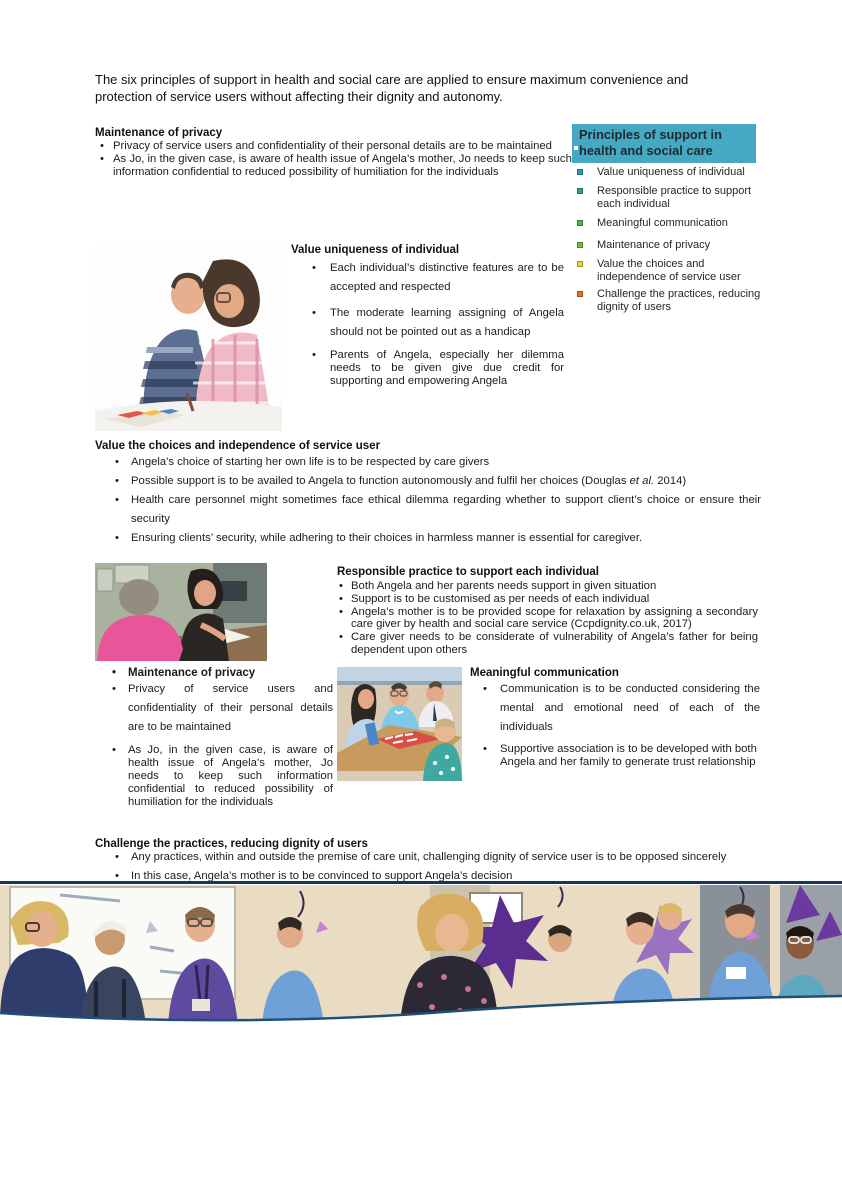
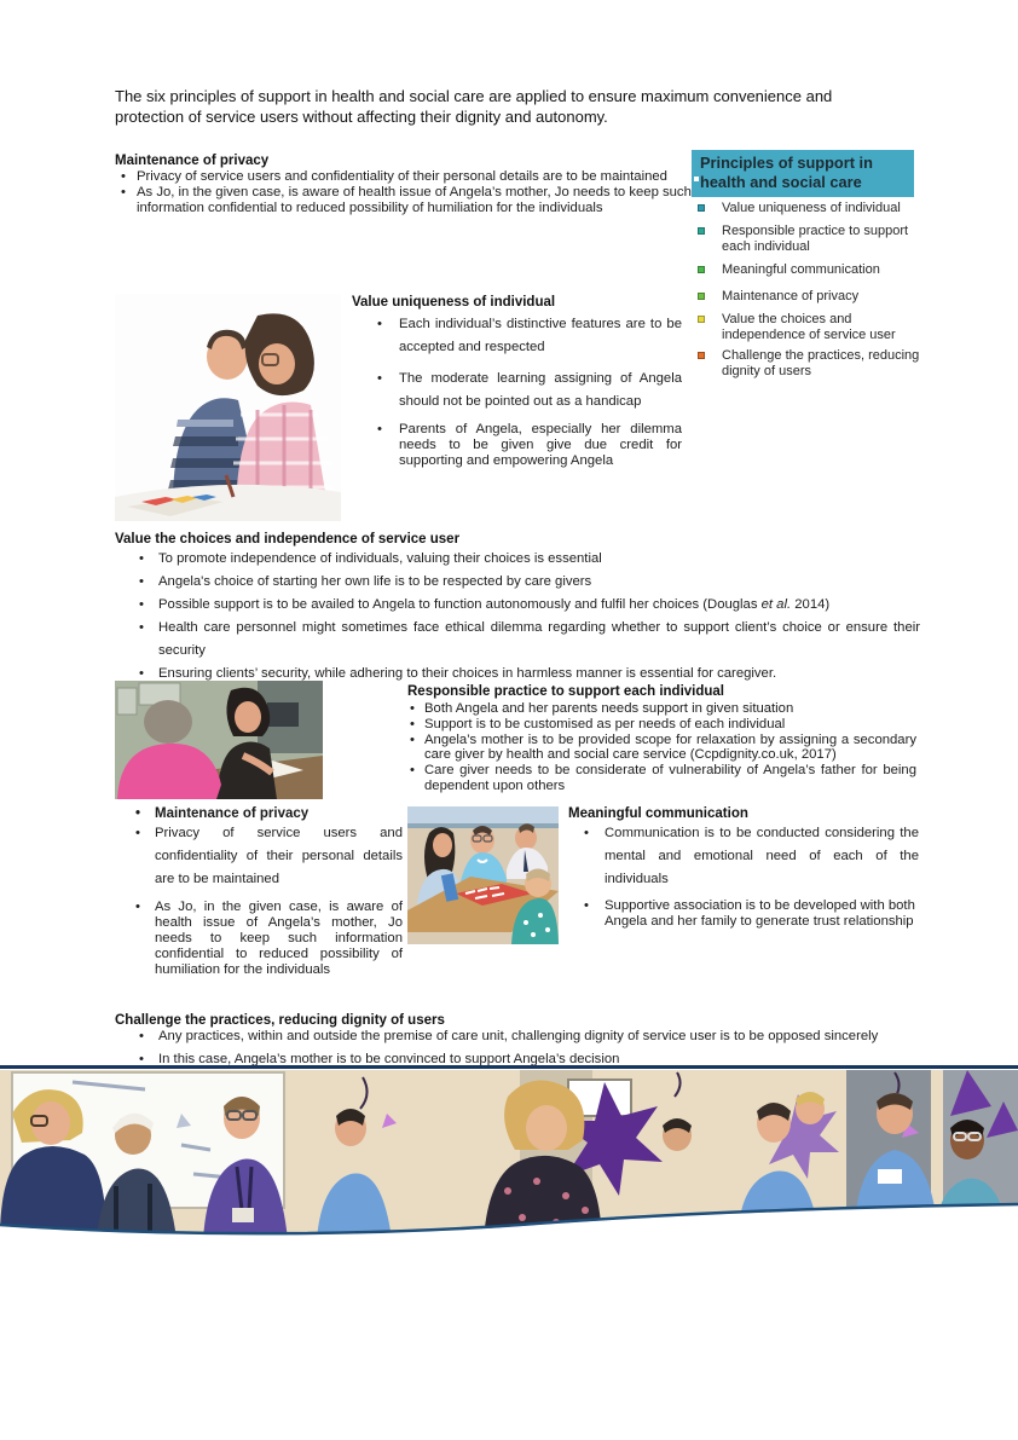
  The six principles of support in health and social care are applied to ensure maximum convenience and protection of service users without affecting their dignity and autonomy.
  Maintenance of privacy
  Privacy of service users and confidentiality of their personal details are to be maintained
  As Jo, in the given case, is aware of health issue of Angela’s mother, Jo needs to keep such information confidential to reduced possibility of humiliation for the individuals
  Principles of support in health and social care
  Value uniqueness of individual
  Responsible practice to support each individual
  Meaningful communication
  Maintenance of privacy
  Value the choices and independence of service user
  Challenge the practices, reducing dignity of users
  Value uniqueness of individual
  Each individual’s distinctive features are to be accepted and respected
  The moderate learning assigning of Angela should not be pointed out as a handicap
  Parents of Angela, especially her dilemma needs to be given give due credit for supporting and empowering Angela
  Value the choices and independence of service user
+ To promote independence of individuals, valuing their choices is essential
  Angela's choice of starting her own life is to be respected by care givers
  Possible support is to be availed to Angela to function autonomously and fulfil her choices (Douglas et al. 2014)
  Health care personnel might sometimes face ethical dilemma regarding whether to support client’s choice or ensure their security
  Ensuring clients’ security, while adhering to their choices in harmless manner is essential for caregiver.
  Responsible practice to support each individual
  Both Angela and her parents needs support in given situation
  Support is to be customised as per needs of each individual
  Angela’s mother is to be provided scope for relaxation by assigning a secondary care giver by health and social care service (Ccpdignity.co.uk, 2017)
  Care giver needs to be considerate of vulnerability of Angela’s father for being dependent upon others
  Maintenance of privacy
  Privacy of service users and confidentiality of their personal details are to be maintained
  As Jo, in the given case, is aware of health issue of Angela’s mother, Jo needs to keep such information confidential to reduced possibility of humiliation for the individuals
  Meaningful communication
  Communication is to be conducted considering the mental and emotional need of each of the individuals
  Supportive association is to be developed with both Angela and her family to generate trust relationship
  Challenge the practices, reducing dignity of users
  Any practices, within and outside the premise of care unit, challenging dignity of service user is to be opposed sincerely
  In this case, Angela’s mother is to be convinced to support Angela’s decision
